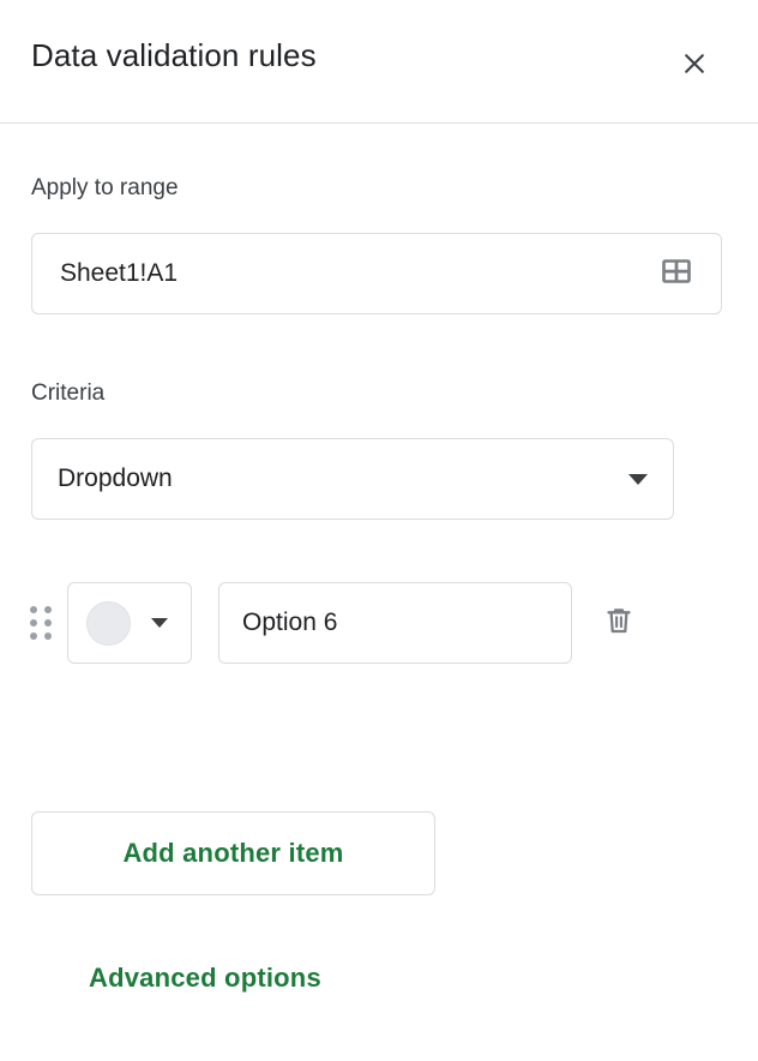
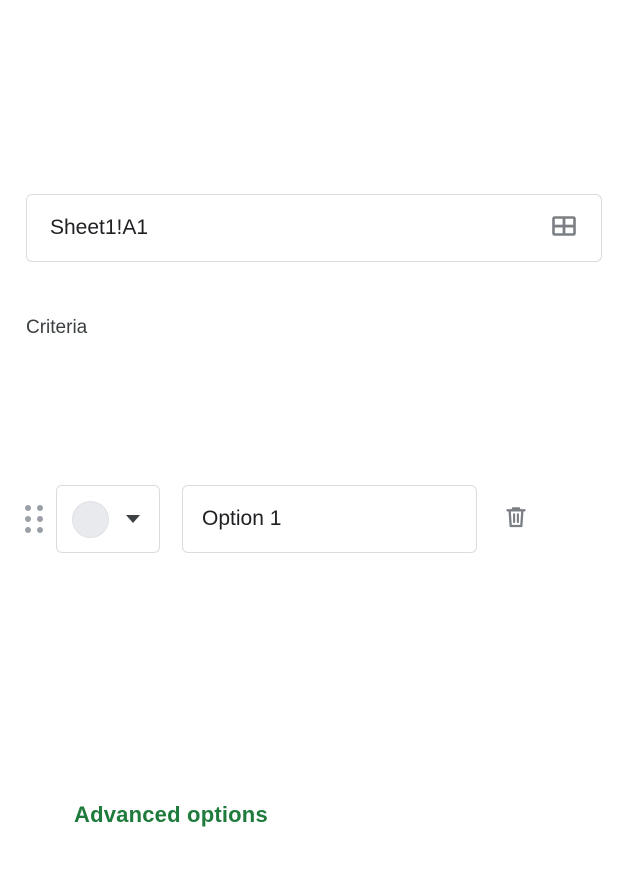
- Data validation rules
- Apply to range
  Sheet1!A1
  Criteria
- Dropdown
- Option 6
+ Option 1
- Add another item
  Advanced options
